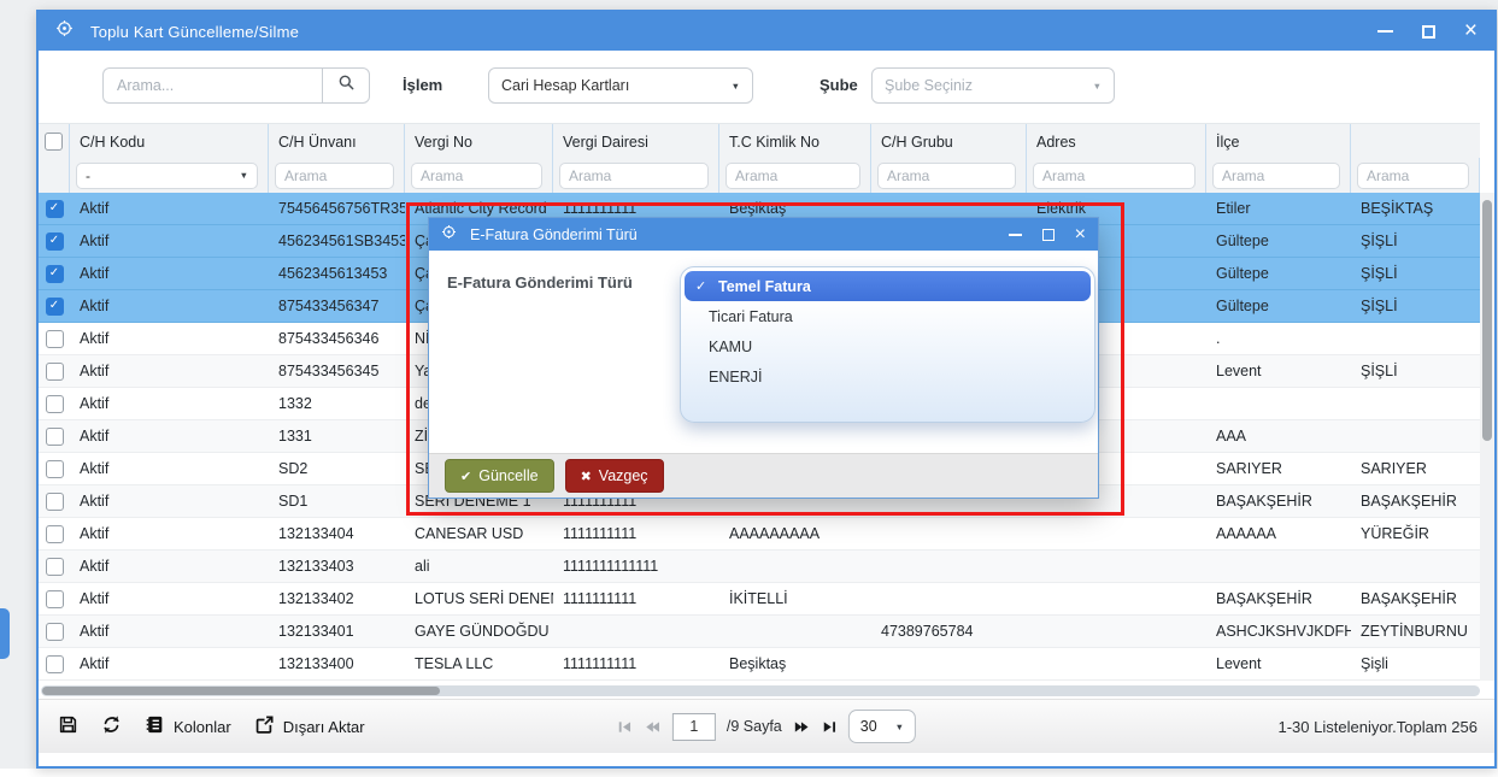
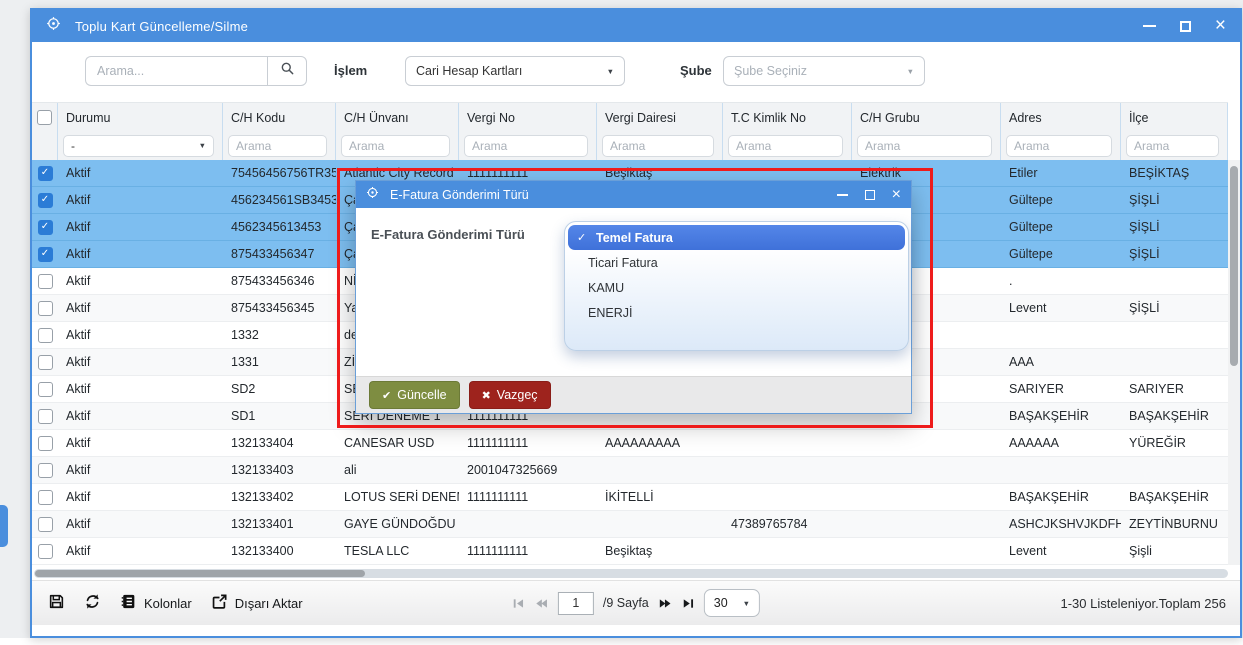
  Toplu Kart Güncelleme/Silme
  ×
  Arama...
  İşlem
  Cari Hesap Kartları
  ▼
  Şube
  Şube Seçiniz
  ▼
+ Durumu
  C/H Kodu
  C/H Ünvanı
  Vergi No
  Vergi Dairesi
  T.C Kimlik No
  C/H Grubu
  Adres
  İlçe
  -
  ▼
  Arama
  Arama
  Arama
  Arama
  Arama
  Arama
  Arama
  Arama
  ✓
  Aktif
  75456456756TR35
  Atlantic City Record
  1111111111
  Beşiktaş
  Elektrik
  Etiler
  BEŞİKTAŞ
  ✓
  Aktif
  456234561SB3453
  Gültepe
  ŞİŞLİ
  ✓
  Aktif
  4562345613453
  Gültepe
  ŞİŞLİ
  ✓
  Aktif
  875433456347
  Gültepe
  ŞİŞLİ
  Aktif
  875433456346
  .
  Aktif
  875433456345
  Levent
  ŞİŞLİ
  Aktif
  1332
  Aktif
  1331
  AAA
  Aktif
  SD2
  SARIYER
  SARIYER
  Aktif
  SD1
  SERİ DENEME 1
  1111111111
  BAŞAKŞEHİR
  BAŞAKŞEHİR
  Aktif
  132133404
  CANESAR USD
  1111111111
  AAAAAAAAA
  AAAAAA
  YÜREĞİR
  Aktif
  132133403
  ali
- 1111111111111
+ 2001047325669
  Aktif
  132133402
  1111111111
  İKİTELLİ
  BAŞAKŞEHİR
  BAŞAKŞEHİR
  Aktif
  132133401
  GAYE GÜNDOĞDU
  47389765784
  ASHCJKSHVJKDFH
  ZEYTİNBURNU
  Aktif
  132133400
  TESLA LLC
  1111111111
  Beşiktaş
  Levent
  Şişli
  Kolonlar
  Dışarı Aktar
  1
  /9 Sayfa
  30
  ▼
  1-30 Listeleniyor.Toplam 256
  E-Fatura Gönderimi Türü
  ×
  E-Fatura Gönderimi Türü
  ✓
  Temel Fatura
  Ticari Fatura
  KAMU
  ENERJİ
  ✔
  Güncelle
  ✖
  Vazgeç
